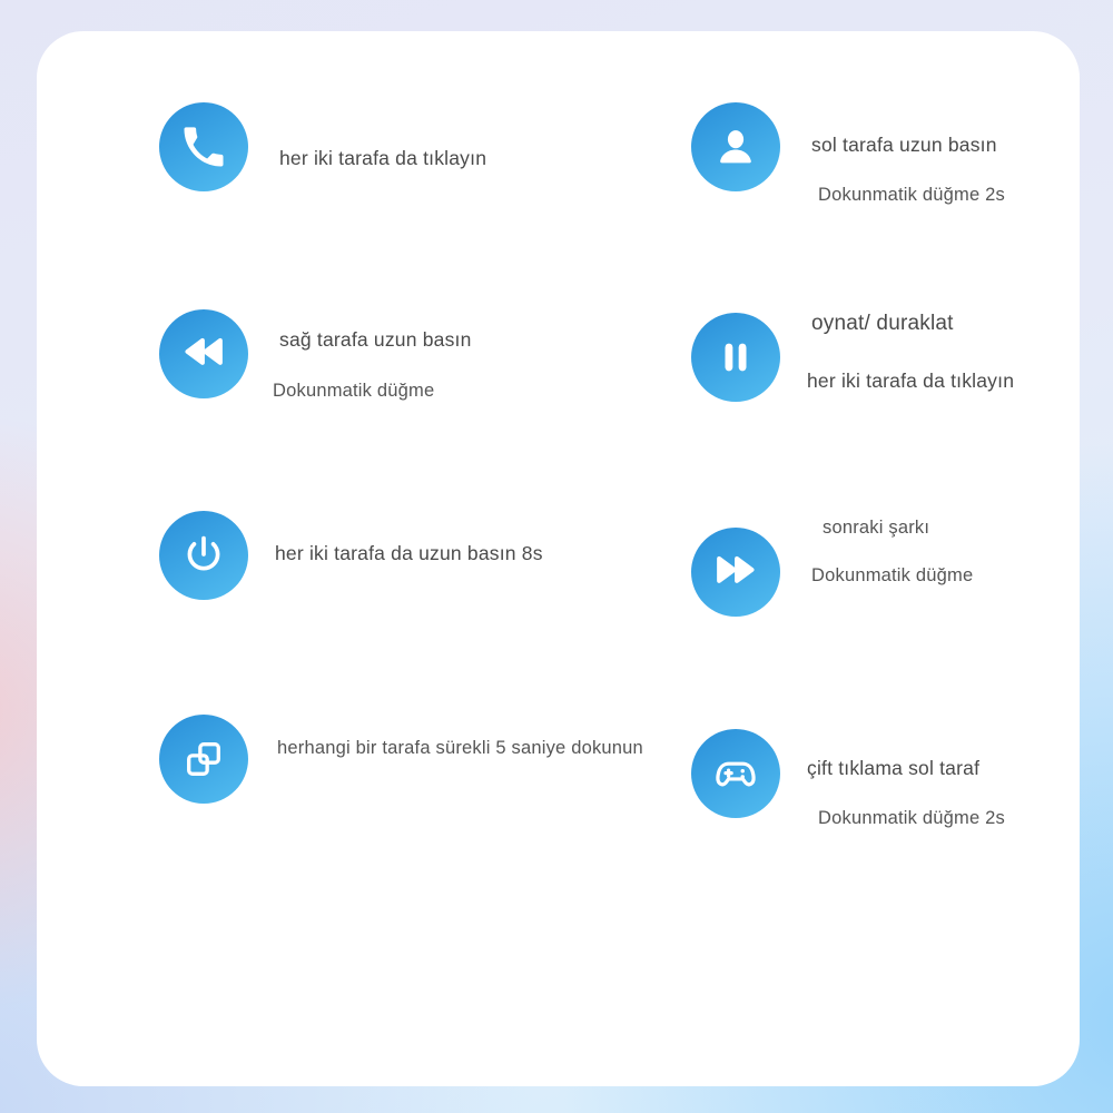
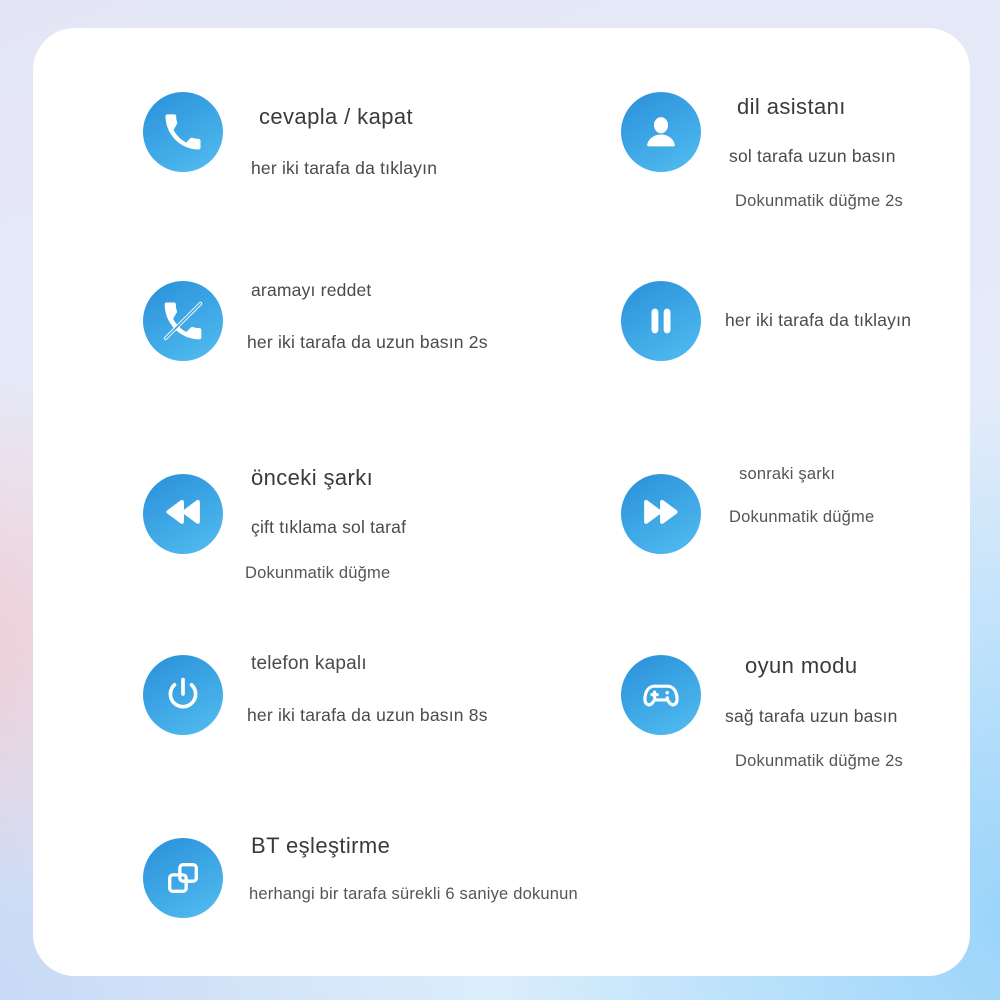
+ cevapla / kapat
  her iki tarafa da tıklayın
+ aramayı reddet
+ her iki tarafa da uzun basın 2s
+ önceki şarkı
- sağ tarafa uzun basın
+ çift tıklama sol taraf
  Dokunmatik düğme
+ telefon kapalı
  her iki tarafa da uzun basın 8s
+ BT eşleştirme
- herhangi bir tarafa sürekli 5 saniye dokunun
+ herhangi bir tarafa sürekli 6 saniye dokunun
+ dil asistanı
  sol tarafa uzun basın
  Dokunmatik düğme 2s
- oynat/ duraklat
  her iki tarafa da tıklayın
  sonraki şarkı
  Dokunmatik düğme
+ oyun modu
- çift tıklama sol taraf
+ sağ tarafa uzun basın
  Dokunmatik düğme 2s
